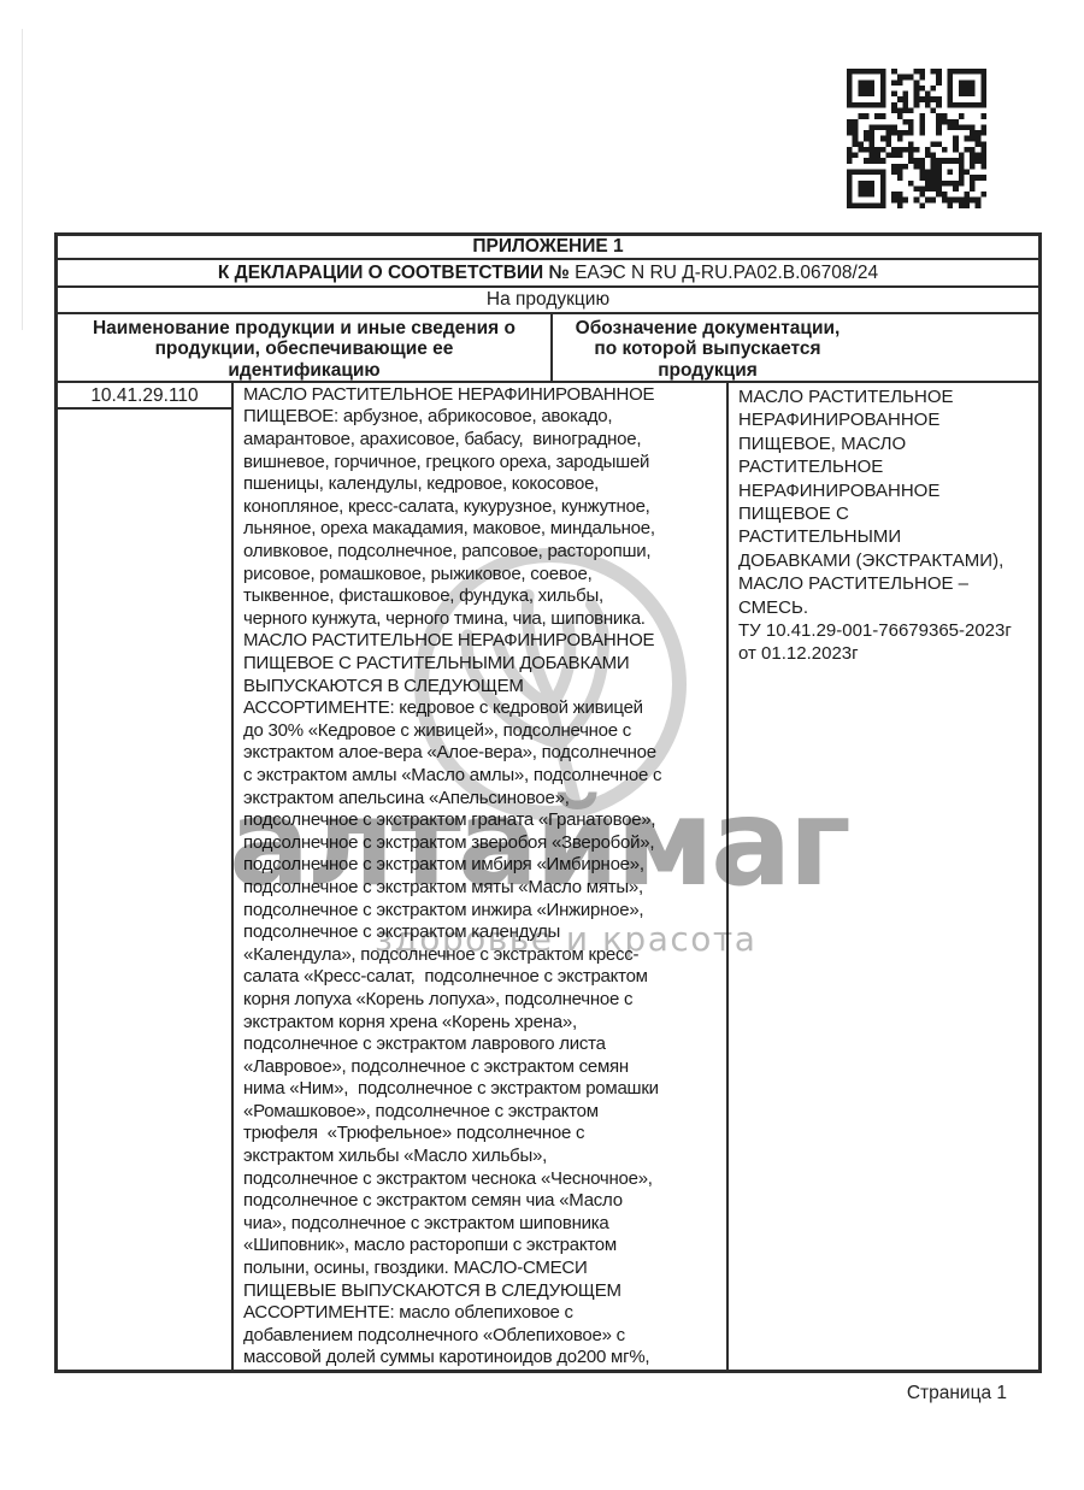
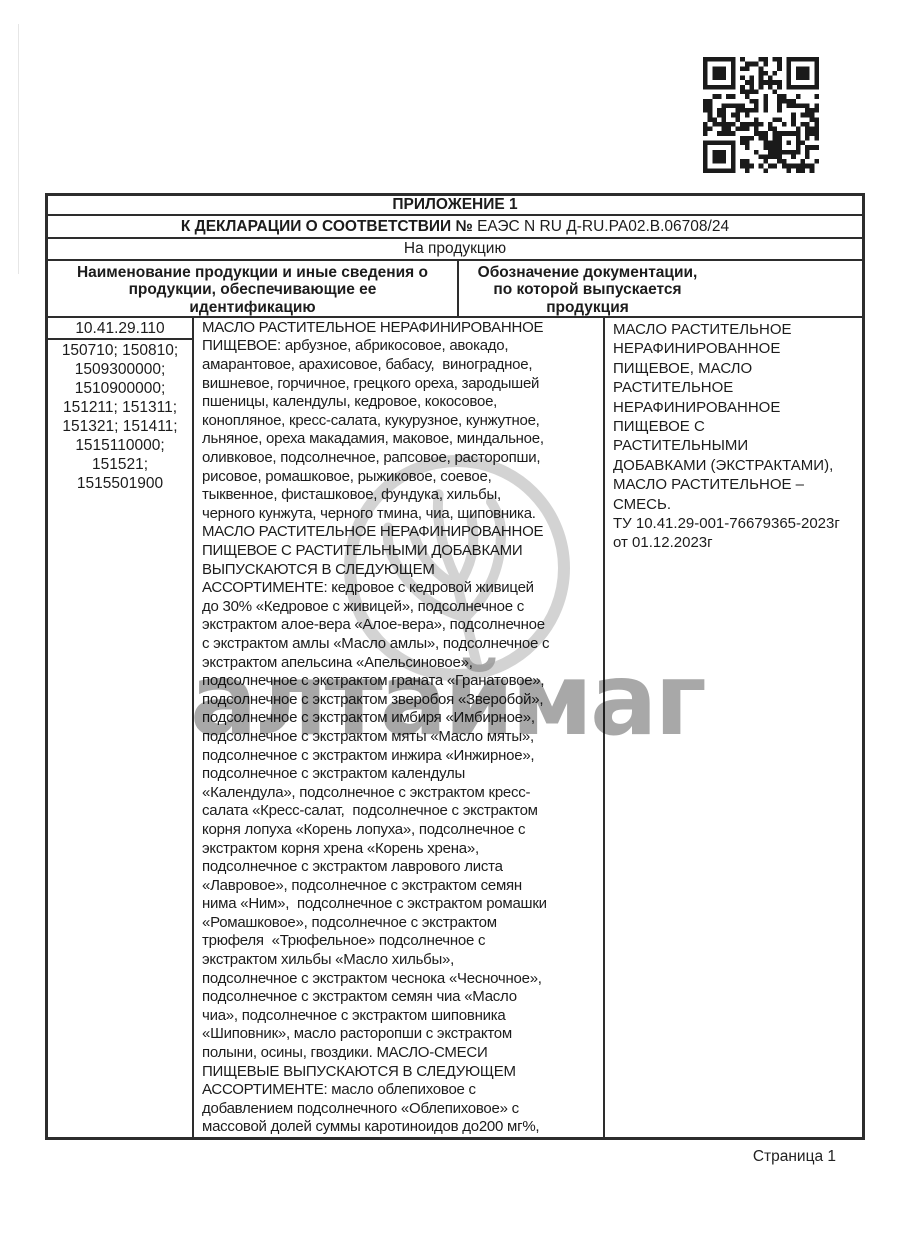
  ПРИЛОЖЕНИЕ 1
  К ДЕКЛАРАЦИИ О СООТВЕТСТВИИ № ЕАЭС N RU Д-RU.РА02.В.06708/24
  На продукцию
  Наименование продукции и иные сведения о
  продукции, обеспечивающие ее
  идентификацию
  Обозначение документации,
  по которой выпускается
  продукция
  10.41.29.110
+ 150710; 150810;
+ 1509300000;
+ 1510900000;
+ 151211; 151311;
+ 151321; 151411;
+ 1515110000;
+ 151521;
+ 1515501900
  МАСЛО РАСТИТЕЛЬНОЕ НЕРАФИНИРОВАННОЕ
  ПИЩЕВОЕ: арбузное, абрикосовое, авокадо,
  амарантовое, арахисовое, бабасу, виноградное,
  вишневое, горчичное, грецкого ореха, зародышей
  пшеницы, календулы, кедровое, кокосовое,
  конопляное, кресс-салата, кукурузное, кунжутное,
  льняное, ореха макадамия, маковое, миндальное,
  оливковое, подсолнечное, рапсовое, расторопши,
  рисовое, ромашковое, рыжиковое, соевое,
  тыквенное, фисташковое, фундука, хильбы,
  черного кунжута, черного тмина, чиа, шиповника.
  МАСЛО РАСТИТЕЛЬНОЕ НЕРАФИНИРОВАННОЕ
  ПИЩЕВОЕ С РАСТИТЕЛЬНЫМИ ДОБАВКАМИ
  ВЫПУСКАЮТСЯ В СЛЕДУЮЩЕМ
  АССОРТИМЕНТЕ: кедровое с кедровой живицей
  до 30% «Кедровое с живицей», подсолнечное с
  экстрактом алое-вера «Алое-вера», подсолнечное
  с экстрактом амлы «Масло амлы», подсолнечное с
  экстрактом апельсина «Апельсиновое»,
  подсолнечное с экстрактом граната «Гранатовое»,
  подсолнечное с экстрактом зверобоя «Зверобой»,
  подсолнечное с экстрактом имбиря «Имбирное»,
  подсолнечное с экстрактом мяты «Масло мяты»,
  подсолнечное с экстрактом инжира «Инжирное»,
  подсолнечное с экстрактом календулы
  «Календула», подсолнечное с экстрактом кресс-
  салата «Кресс-салат, подсолнечное с экстрактом
  корня лопуха «Корень лопуха», подсолнечное с
  экстрактом корня хрена «Корень хрена»,
  подсолнечное с экстрактом лаврового листа
  «Лавровое», подсолнечное с экстрактом семян
  нима «Ним», подсолнечное с экстрактом ромашки
  «Ромашковое», подсолнечное с экстрактом
  трюфеля «Трюфельное» подсолнечное с
  экстрактом хильбы «Масло хильбы»,
  подсолнечное с экстрактом чеснока «Чесночное»,
  подсолнечное с экстрактом семян чиа «Масло
  чиа», подсолнечное с экстрактом шиповника
  «Шиповник», масло расторопши с экстрактом
  полыни, осины, гвоздики. МАСЛО-СМЕСИ
  ПИЩЕВЫЕ ВЫПУСКАЮТСЯ В СЛЕДУЮЩЕМ
  АССОРТИМЕНТЕ: масло облепиховое с
  добавлением подсолнечного «Облепиховое» с
  массовой долей суммы каротиноидов до200 мг%,
  МАСЛО РАСТИТЕЛЬНОЕ
  НЕРАФИНИРОВАННОЕ
  ПИЩЕВОЕ, МАСЛО
  РАСТИТЕЛЬНОЕ
  НЕРАФИНИРОВАННОЕ
  ПИЩЕВОЕ С
  РАСТИТЕЛЬНЫМИ
  ДОБАВКАМИ (ЭКСТРАКТАМИ),
  МАСЛО РАСТИТЕЛЬНОЕ –
  СМЕСЬ.
  ТУ 10.41.29-001-76679365-2023г
  от 01.12.2023г
  Страница 1
  алтаймаг
- здоровье и красота
